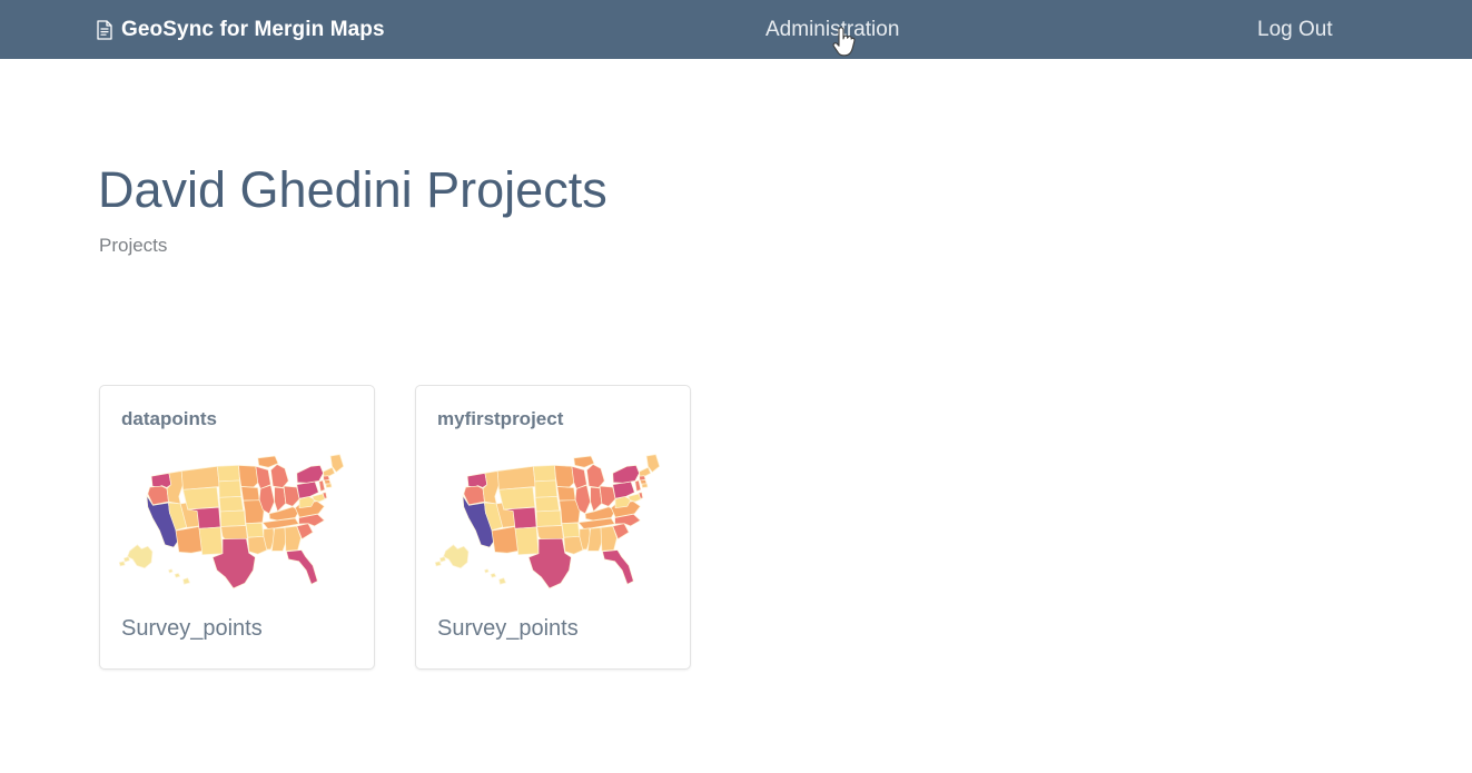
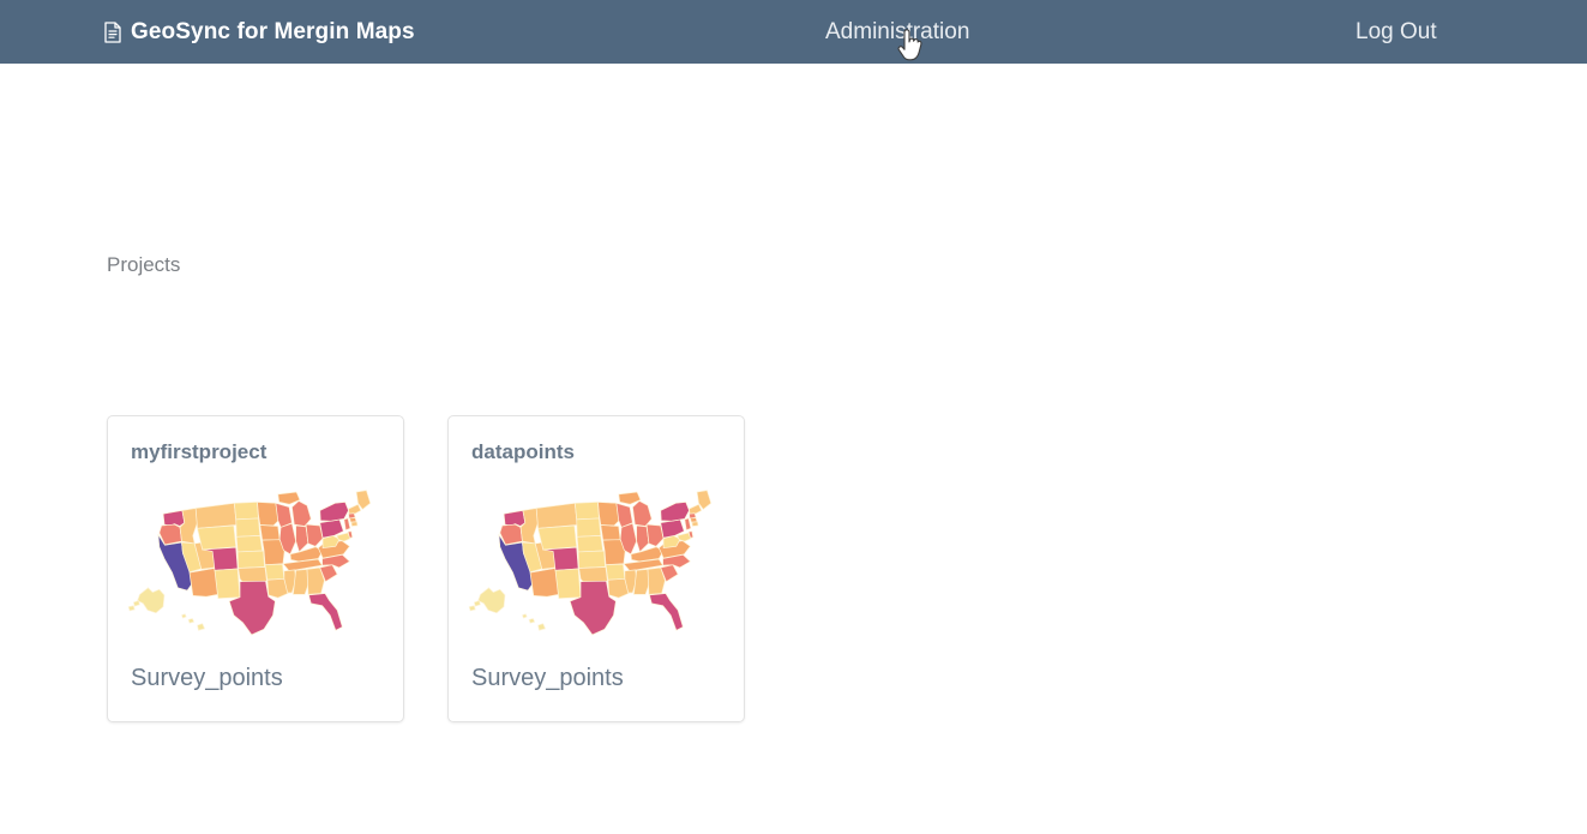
  GeoSync for Mergin Maps
  Adminisration
  Log Out
- David Ghedini Projects
  Projects
- datapoints
+ myfirstproject
  Survey_points
- myfirstproject
+ datapoints
  Survey_points
